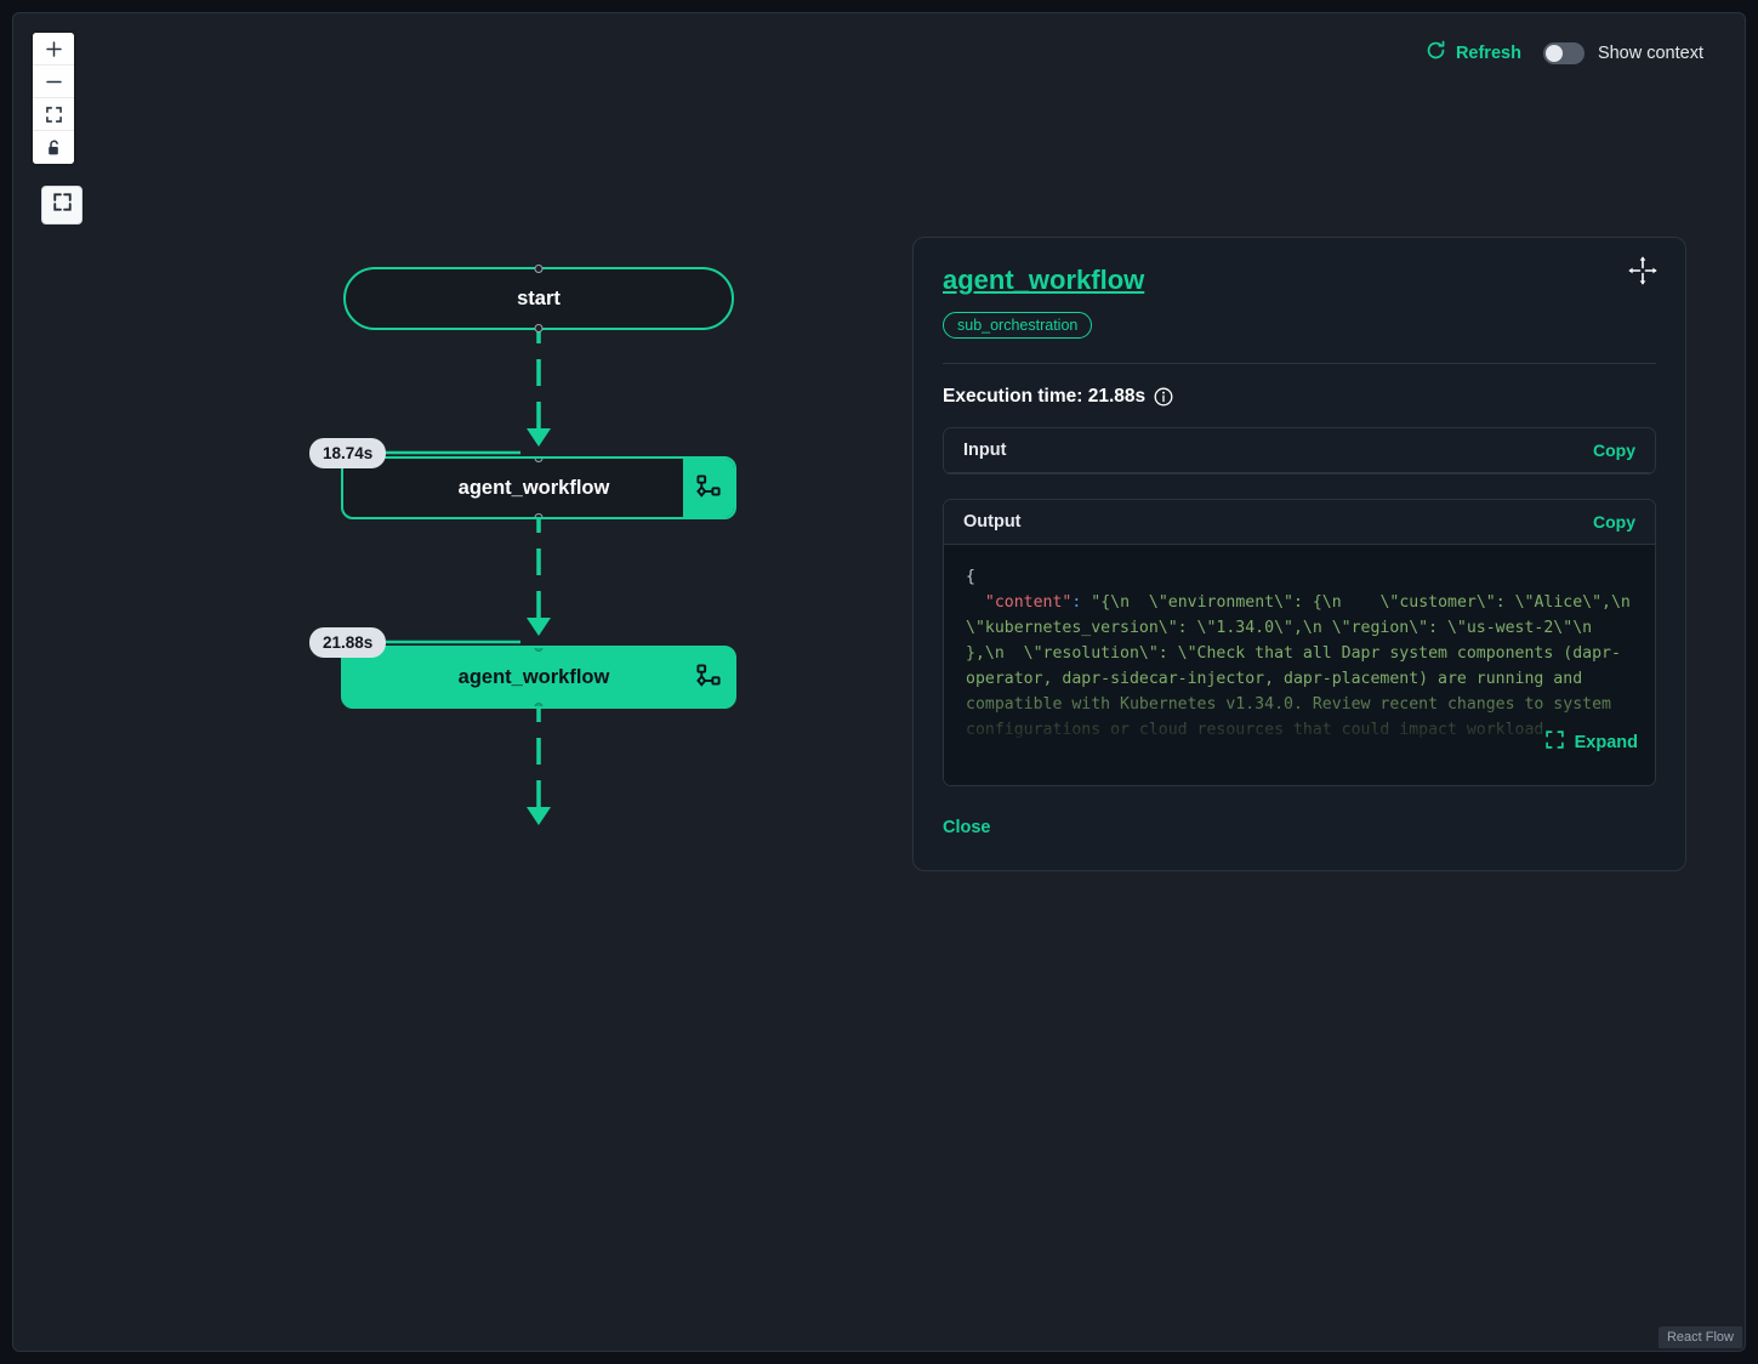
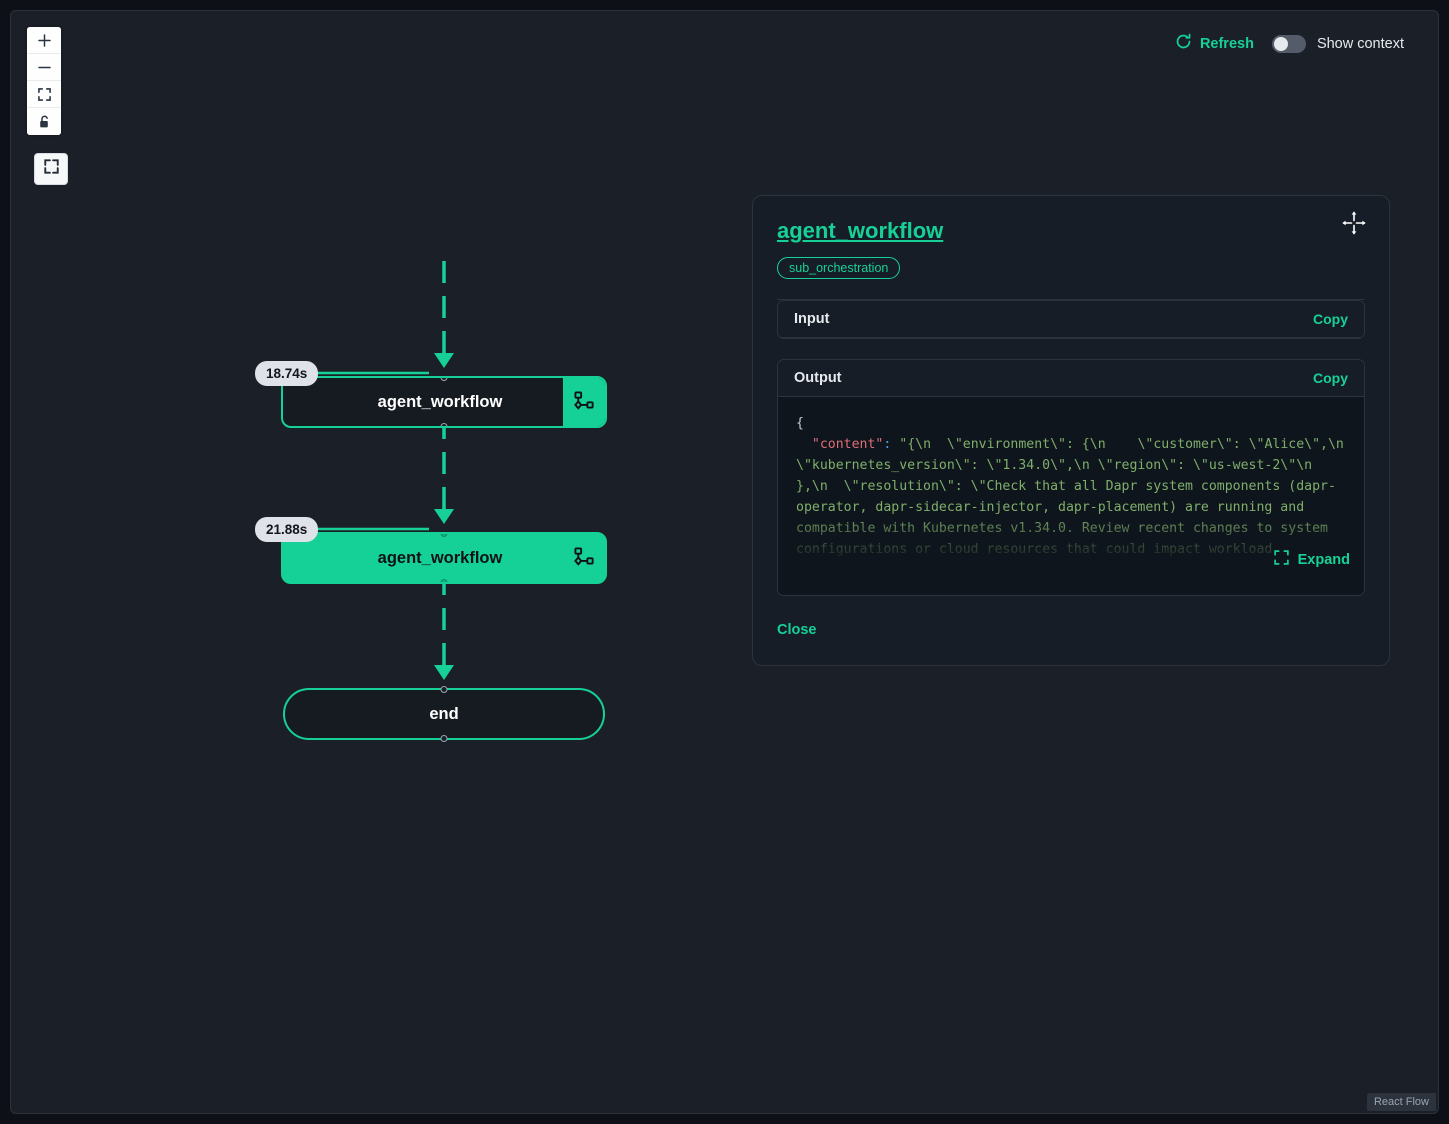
  Refresh
  Show context
- start
  18.74s
  agent_workflow
  21.88s
  agent_workflow
+ end
  React Flow
  agent_workflow
  sub_orchestration
- Execution time: 21.88s
  Input
  Copy
  Output
  Copy
  Expand
  Close
